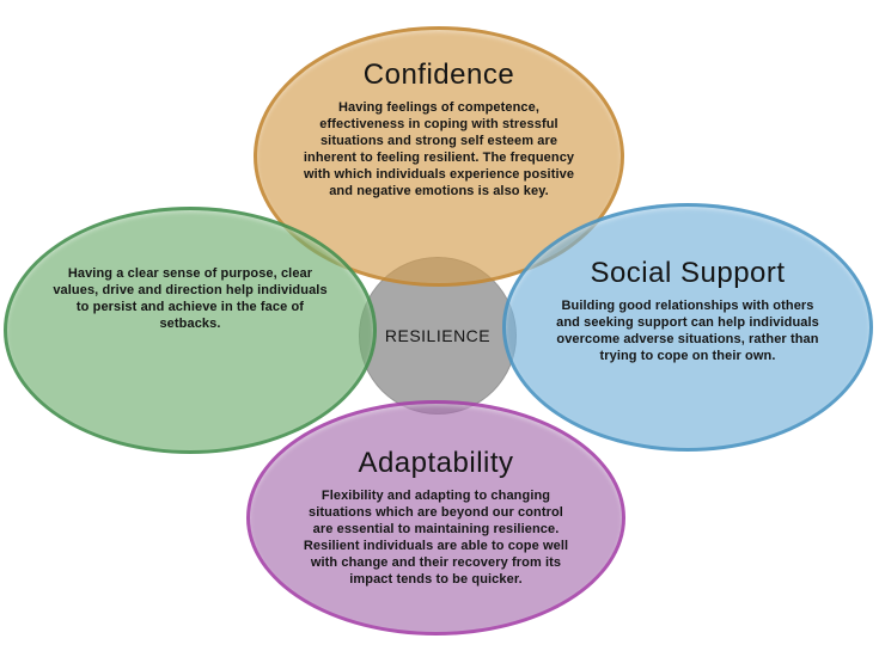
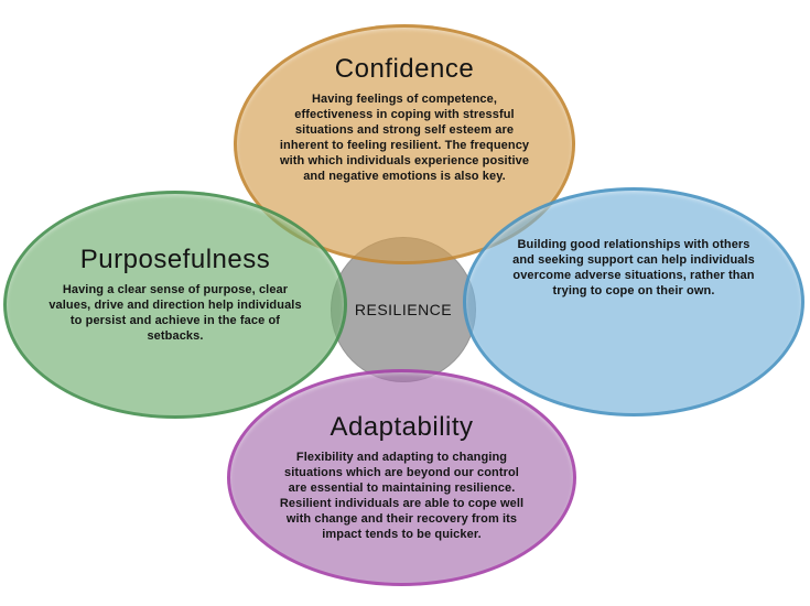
  RESILIENCE
  Confidence
  Having feelings of competence,
  effectiveness in coping with stressful
  situations and strong self esteem are
  inherent to feeling resilient. The frequency
  with which individuals experience positive
  and negative emotions is also key.
+ Purposefulness
  Having a clear sense of purpose, clear
  values, drive and direction help individuals
  to persist and achieve in the face of
  setbacks.
- Social Support
  Building good relationships with others
  and seeking support can help individuals
  overcome adverse situations, rather than
  trying to cope on their own.
  Adaptability
  Flexibility and adapting to changing
  situations which are beyond our control
  are essential to maintaining resilience.
  Resilient individuals are able to cope well
  with change and their recovery from its
  impact tends to be quicker.
